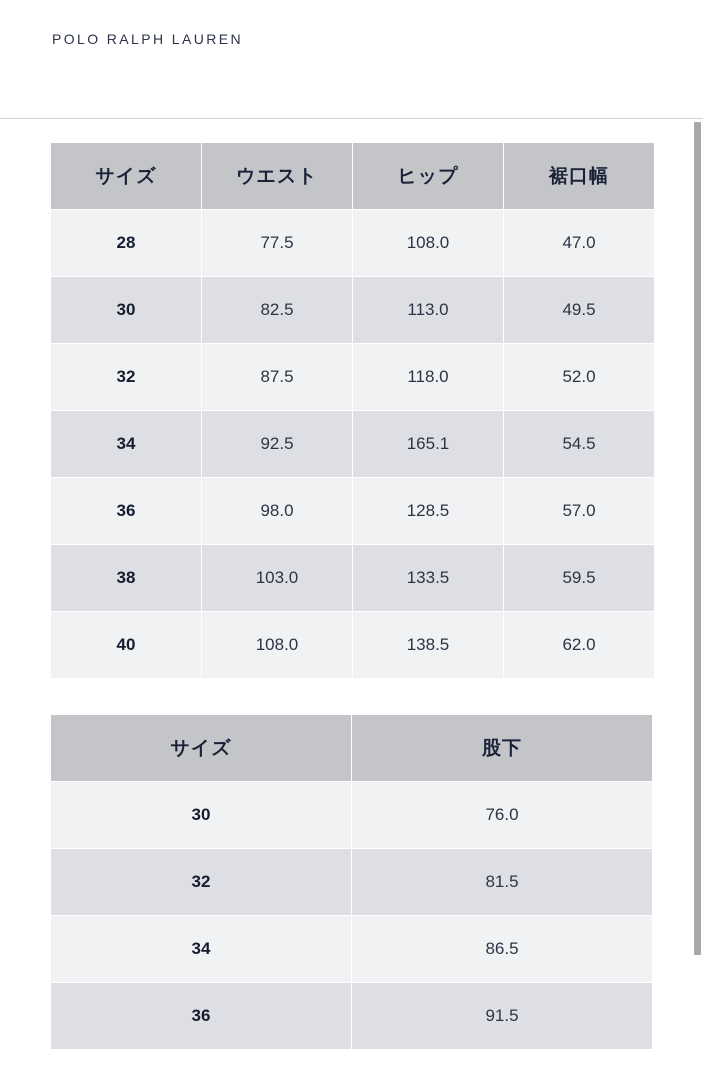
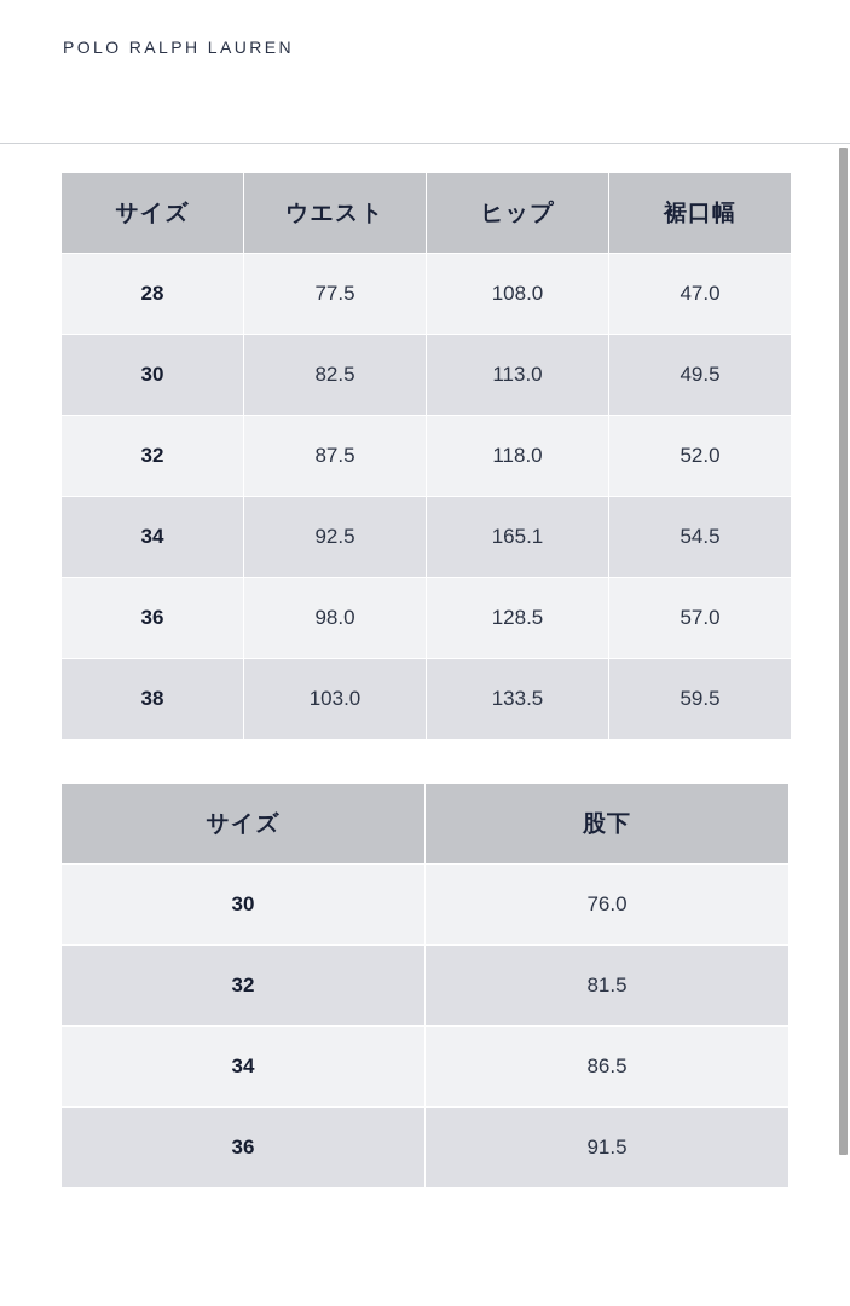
  POLO RALPH LAUREN
  サイズ	ウエスト	ヒップ	裾口幅
  28	77.5	108.0	47.0
  30	82.5	113.0	49.5
  32	87.5	118.0	52.0
  34	92.5	165.1	54.5
  36	98.0	128.5	57.0
  38	103.0	133.5	59.5
- 40	108.0	138.5	62.0
  サイズ	股下
  30	76.0
  32	81.5
  34	86.5
  36	91.5
